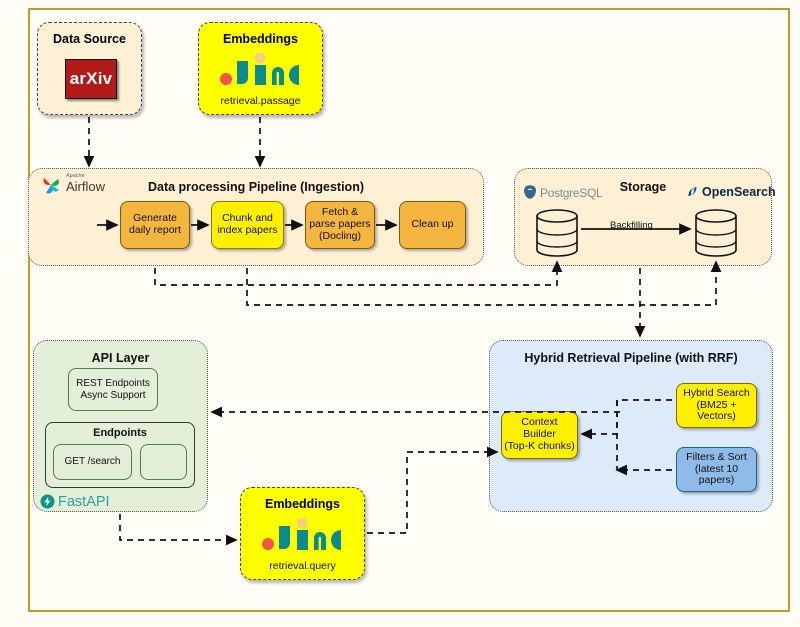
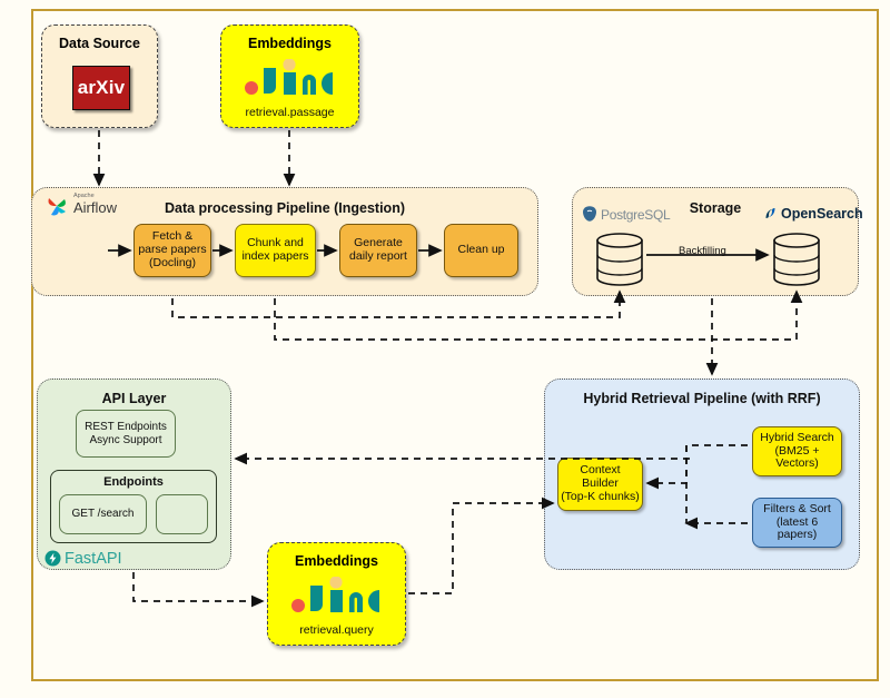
  Data Source
  arXiv
  Embeddings
  retrieval.passage
  Data processing Pipeline (Ingestion)
  Airflow
- Generate daily report
+ Fetch & parse papers (Docling)
  Chunk and index papers
- Fetch & parse papers (Docling)
+ Generate daily report
  Clean up
  Storage
  PostgreSQL
  OpenSearch
  Backfilling
  API Layer
  REST Endpoints
  Async Support
  Endpoints
  GET /search
  FastAPI
  Embeddings
  retrieval.query
  Hybrid Retrieval Pipeline (with RRF)
  Context Builder
  (Top-K chunks)
  Hybrid Search
  (BM25 + Vectors)
  Filters & Sort
- (latest 10 papers)
+ (latest 6 papers)
